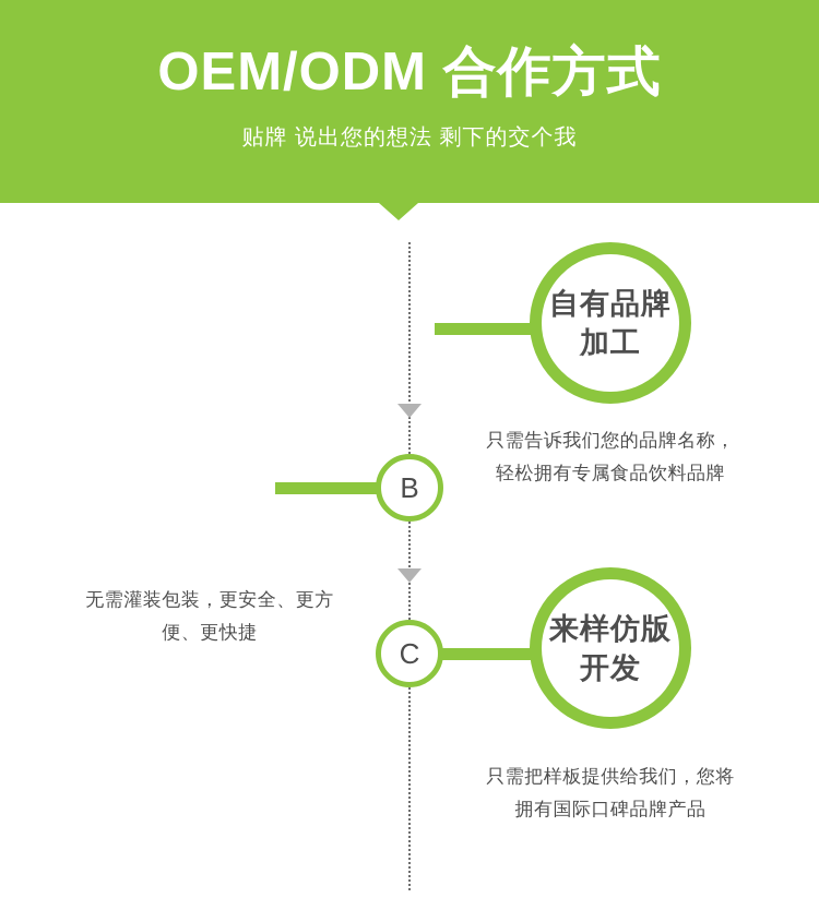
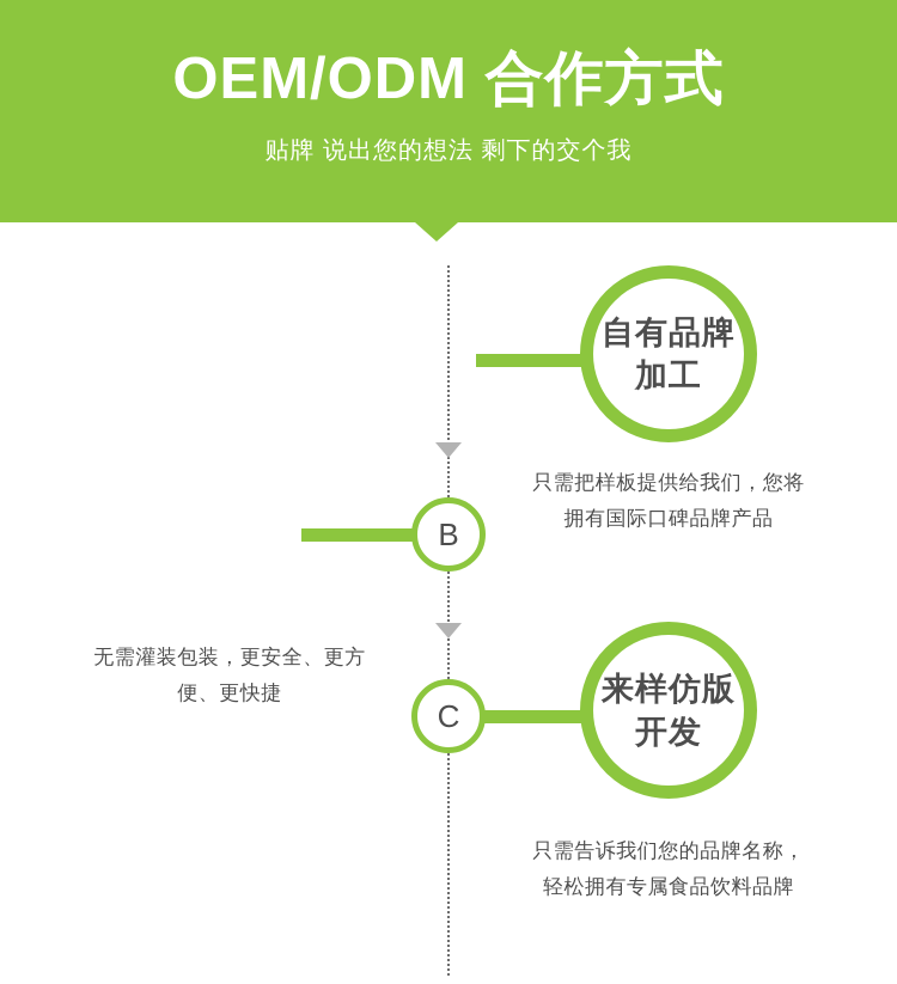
  OEM/ODM 合作方式
  贴牌 说出您的想法 剩下的交个我
  自有品牌
  加工
- 只需告诉我们您的品牌名称，轻松拥有专属食品饮料品牌
+ 只需把样板提供给我们，您将拥有国际口碑品牌产品
  B
  无需灌装包装，更安全、更方便、更快捷
  C
  来样仿版
  开发
- 只需把样板提供给我们，您将拥有国际口碑品牌产品
+ 只需告诉我们您的品牌名称，轻松拥有专属食品饮料品牌
